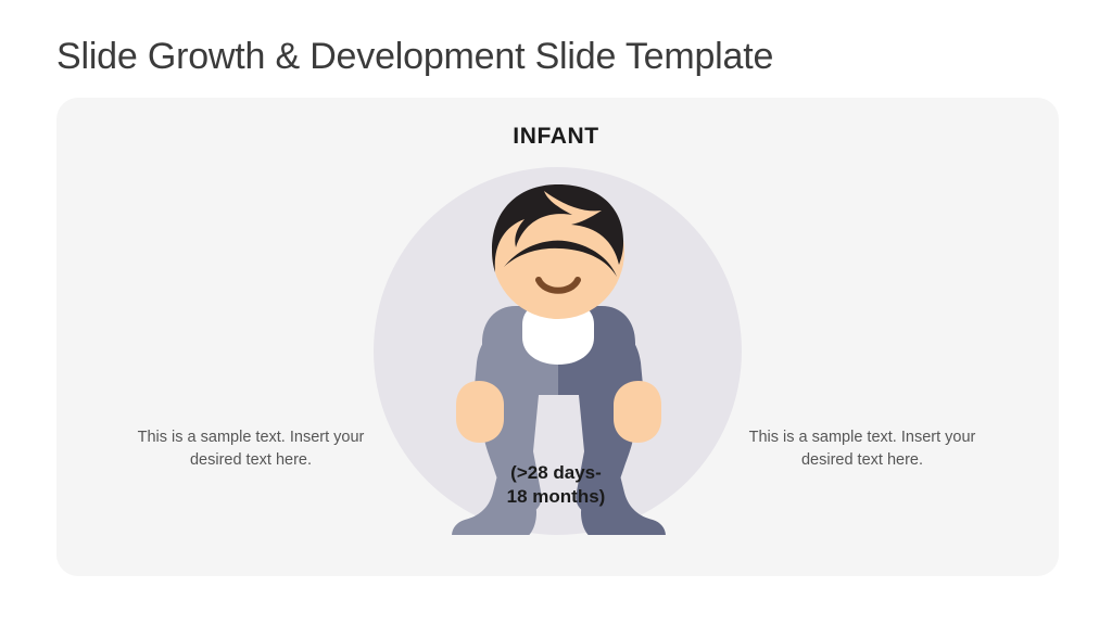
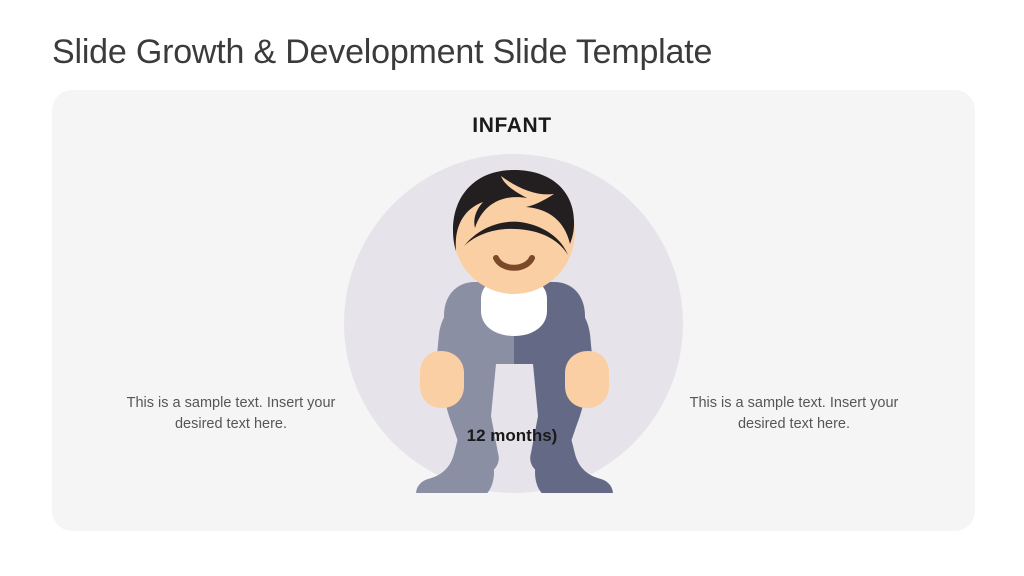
  Slide Growth & Development Slide Template
  INFANT
- (>28 days-
- 18 months)
+ 12 months)
  This is a sample text. Insert your desired text here.
  This is a sample text. Insert your desired text here.
